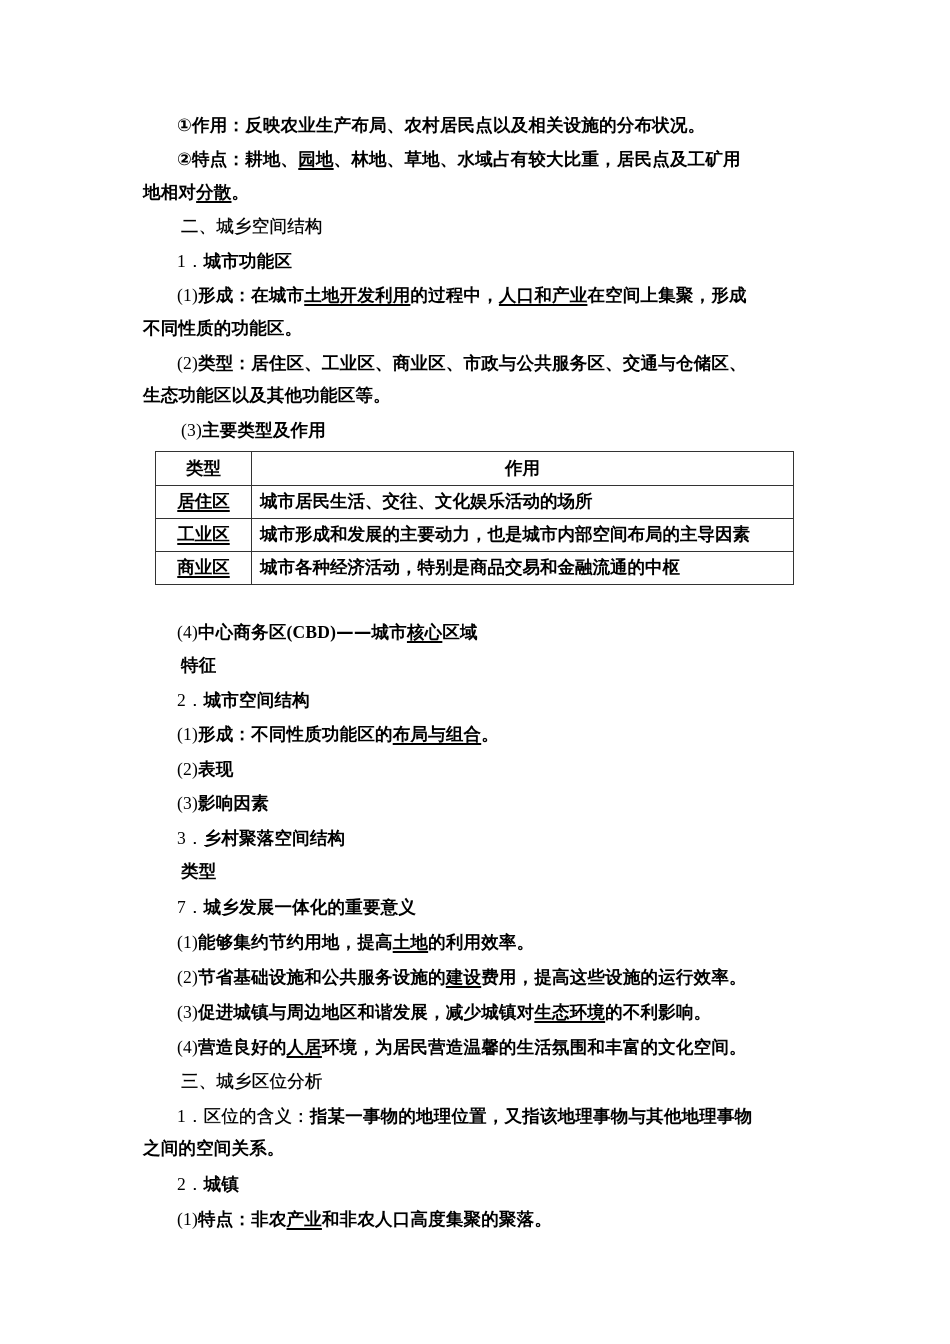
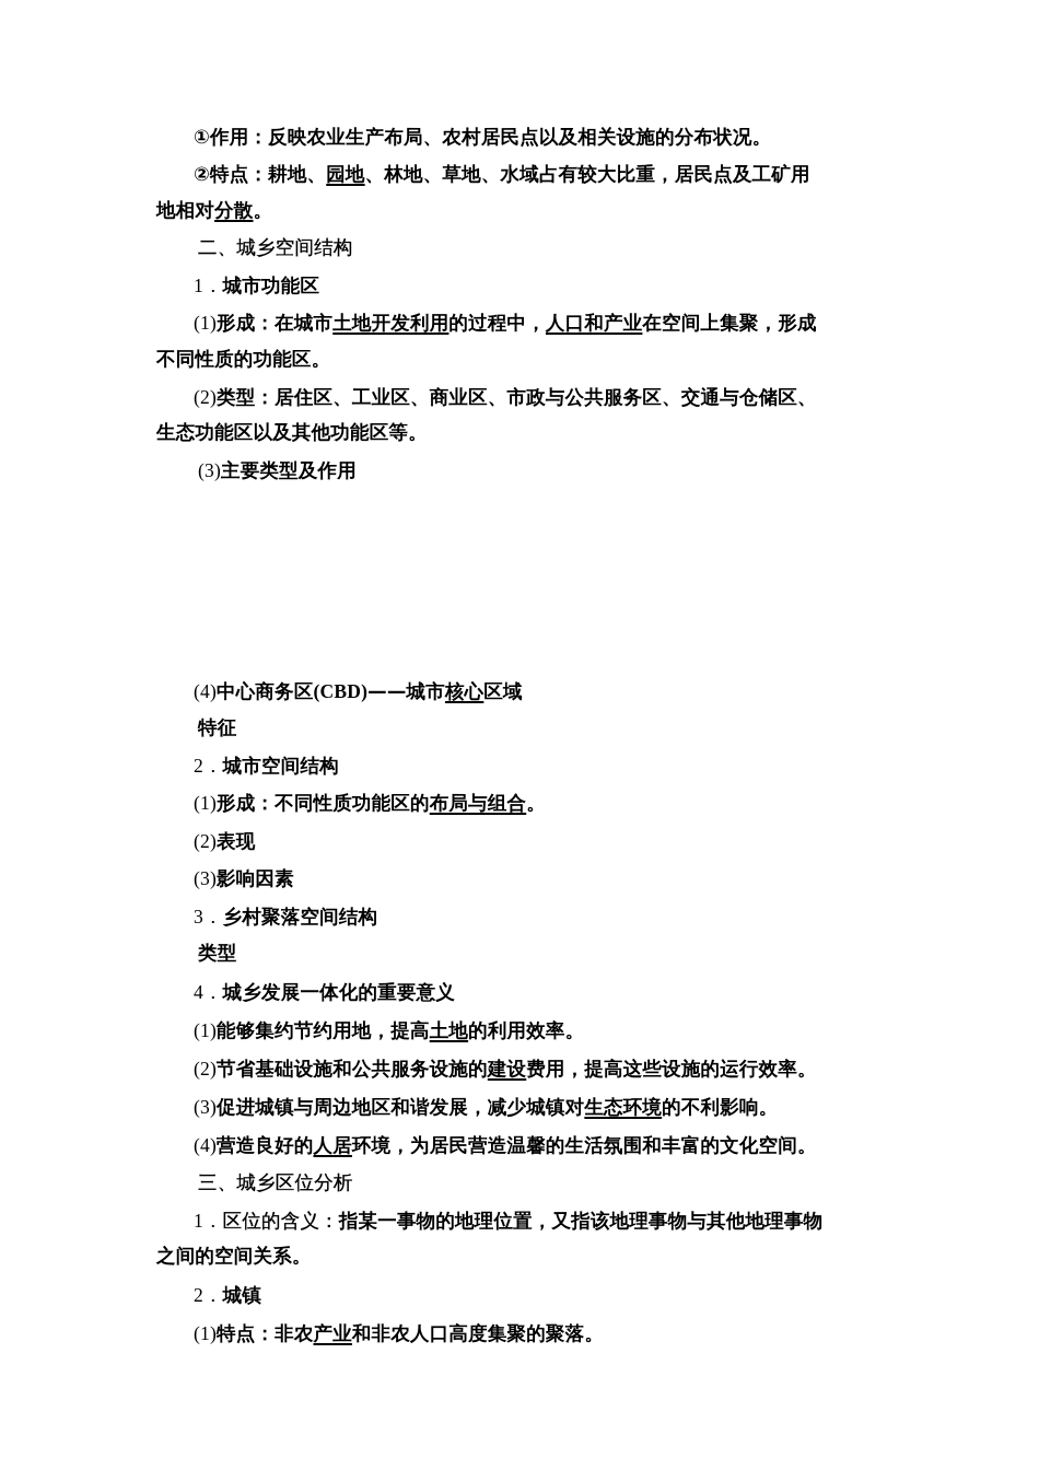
  ①作用：反映农业生产布局、农村居民点以及相关设施的分布状况。
  ②特点：耕地、园地、林地、草地、水域占有较大比重，居民点及工矿用
  地相对分散。
  二、城乡空间结构
  1．城市功能区
  (1)形成：在城市土地开发利用的过程中，人口和产业在空间上集聚，形成
  不同性质的功能区。
  (2)类型：居住区、工业区、商业区、市政与公共服务区、交通与仓储区、
  生态功能区以及其他功能区等。
  (3)主要类型及作用
- 类型	作用
- 居住区	城市居民生活、交往、文化娱乐活动的场所
- 工业区	城市形成和发展的主要动力，也是城市内部空间布局的主导因素
- 商业区	城市各种经济活动，特别是商品交易和金融流通的中枢
  (4)中心商务区(CBD)——城市核心区域
  特征
  2．城市空间结构
  (1)形成：不同性质功能区的布局与组合。
  (2)表现
  (3)影响因素
  3．乡村聚落空间结构
  类型
- 7．城乡发展一体化的重要意义
+ 4．城乡发展一体化的重要意义
  (1)能够集约节约用地，提高土地的利用效率。
  (2)节省基础设施和公共服务设施的建设费用，提高这些设施的运行效率。
  (3)促进城镇与周边地区和谐发展，减少城镇对生态环境的不利影响。
  (4)营造良好的人居环境，为居民营造温馨的生活氛围和丰富的文化空间。
  三、城乡区位分析
  1．区位的含义：指某一事物的地理位置，又指该地理事物与其他地理事物
  之间的空间关系。
  2．城镇
  (1)特点：非农产业和非农人口高度集聚的聚落。
